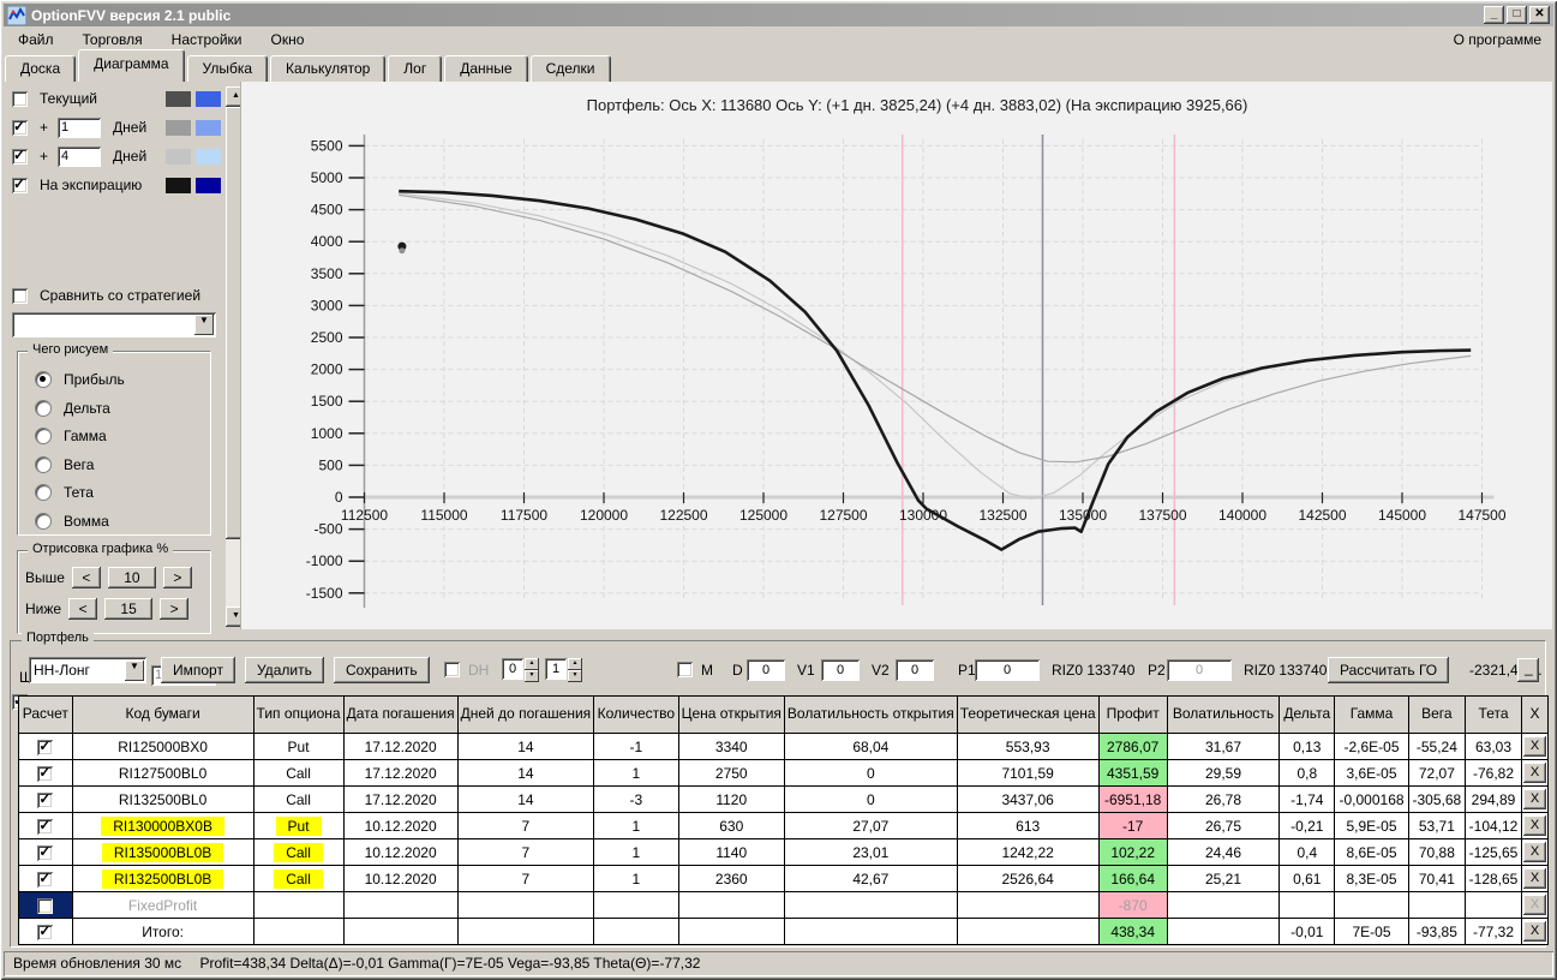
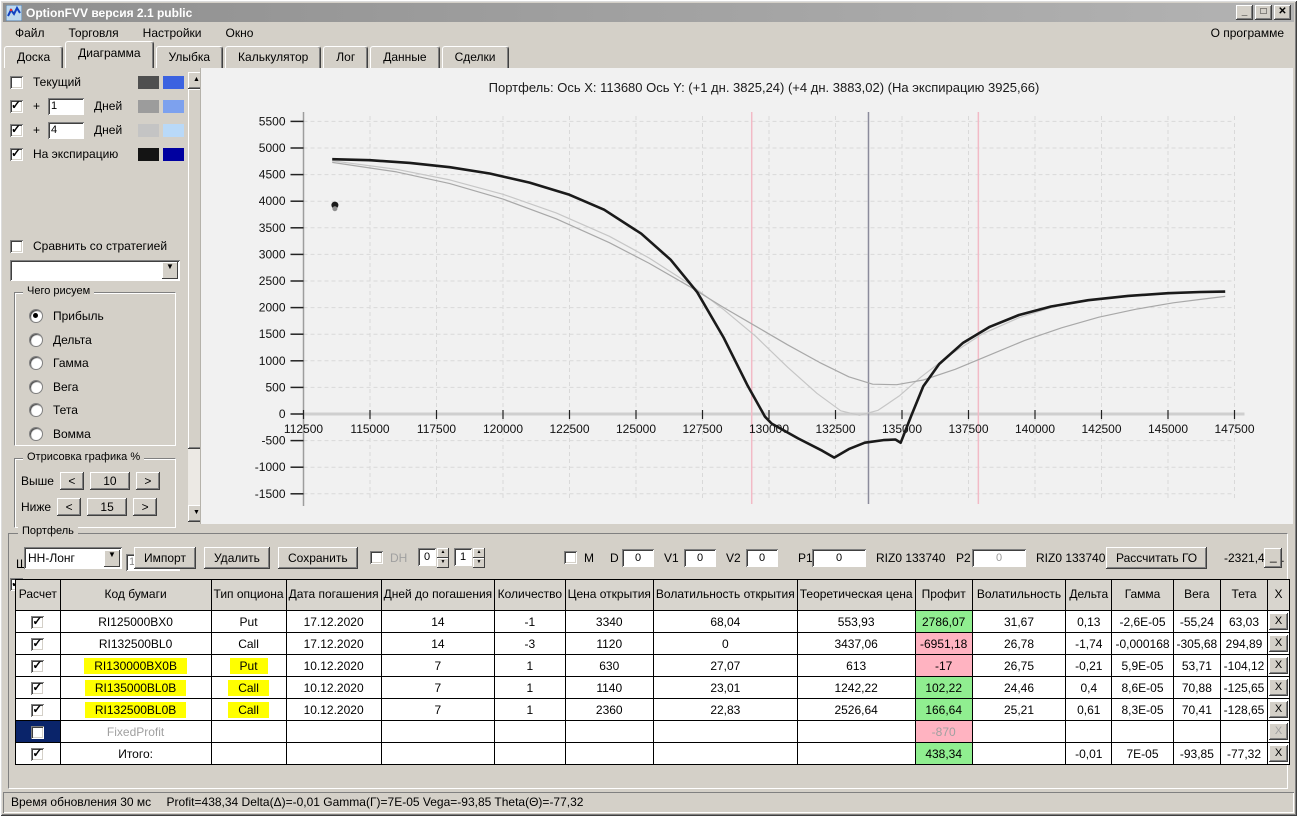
  OptionFVV версия 2.1 public
  _
  □
  ✕
  Файл
  Торговля
  Настройки
  Окно
  О программе
  Доска
  Диаграмма
  Улыбка
  Калькулятор
  Лог
  Данные
  Сделки
  Сравнить со стратегией
  ▼
  Чего рисуем
  Прибыль
  Дельта
  Гамма
  Вега
  Тета
  Вомма
  Отрисовка графика %
  Выше
  <
  10
  >
  Ниже
  <
  15
  >
  Текущий
  ✓
  +
  1
  Дней
  ✓
  +
  4
  Дней
  ✓
  На экспирацию
  Портфель: Ось X: 113680 Ось Y: (+1 дн. 3825,24) (+4 дн. 3883,02) (На экспирацию 3925,66)
  -1500
  -1000
  -500
  0
  500
  1000
  1500
  2000
  2500
  3000
  3500
  4000
  4500
  5000
  5500
  112500
  115000
  117500
  120000
  122500
  125000
  127500
  13000
  132500
  13500
  137500
  140000
  142500
  145000
  147500
  Портфель
  НН-Лонг
  ▼
  Импорт
  Удалить
  Сохранить
  DH
  0
  1
  М
  D
  0
  V1
  0
  V2
  0
  P1
  0
  RIZ0 133740
  P2
  0
  RIZ0 133740
  Рассчитать ГО
  -2321,4.
  _
  Расчет	Код бумаги	Тип опциона	Дата погашения	Дней до погашения	Количество	Цена открытия	Волатильность открытия	Теоретическая цена	Профит	Волатильность	Дельта	Гамма	Вега	Тета	X
  ✓	RI125000BX0	Put	17.12.2020	14	-1	3340	68,04	553,93	2786,07	31,67	0,13	-2,6E-05	-55,24	63,03	X
- ✓	RI127500BL0	Call	17.12.2020	14	1	2750	0	7101,59	4351,59	29,59	0,8	3,6E-05	72,07	-76,82	X
  ✓	RI132500BL0	Call	17.12.2020	14	-3	1120	0	3437,06	-6951,18	26,78	-1,74	-0,000168	-305,68	294,89	X
  ✓	RI130000BX0B	Put	10.12.2020	7	1	630	27,07	613	-17	26,75	-0,21	5,9E-05	53,71	-104,12	X
  ✓	RI135000BL0B	Call	10.12.2020	7	1	1140	23,01	1242,22	102,22	24,46	0,4	8,6E-05	70,88	-125,65	X
- ✓	RI132500BL0B	Call	10.12.2020	7	1	2360	42,67	2526,64	166,64	25,21	0,61	8,3E-05	70,41	-128,65	X
+ ✓	RI132500BL0B	Call	10.12.2020	7	1	2360	22,83	2526,64	166,64	25,21	0,61	8,3E-05	70,41	-128,65	X
  	FixedProfit								-870						X
  ✓	Итого:								438,34		-0,01	7E-05	-93,85	-77,32	X
  Время обновления 30 мс Profit=438,34 Delta(Δ)=-0,01 Gamma(Γ)=7E-05 Vega=-93,85 Theta(Θ)=-77,32
